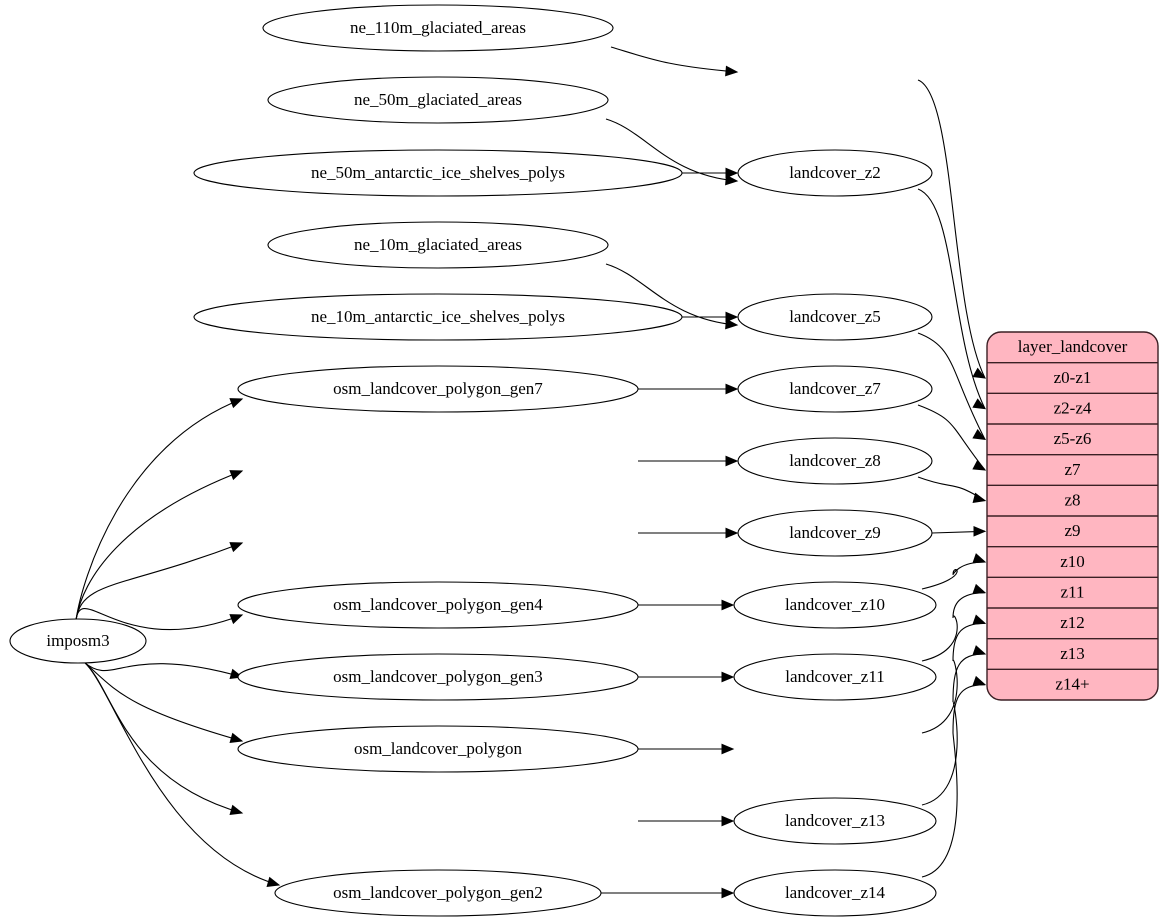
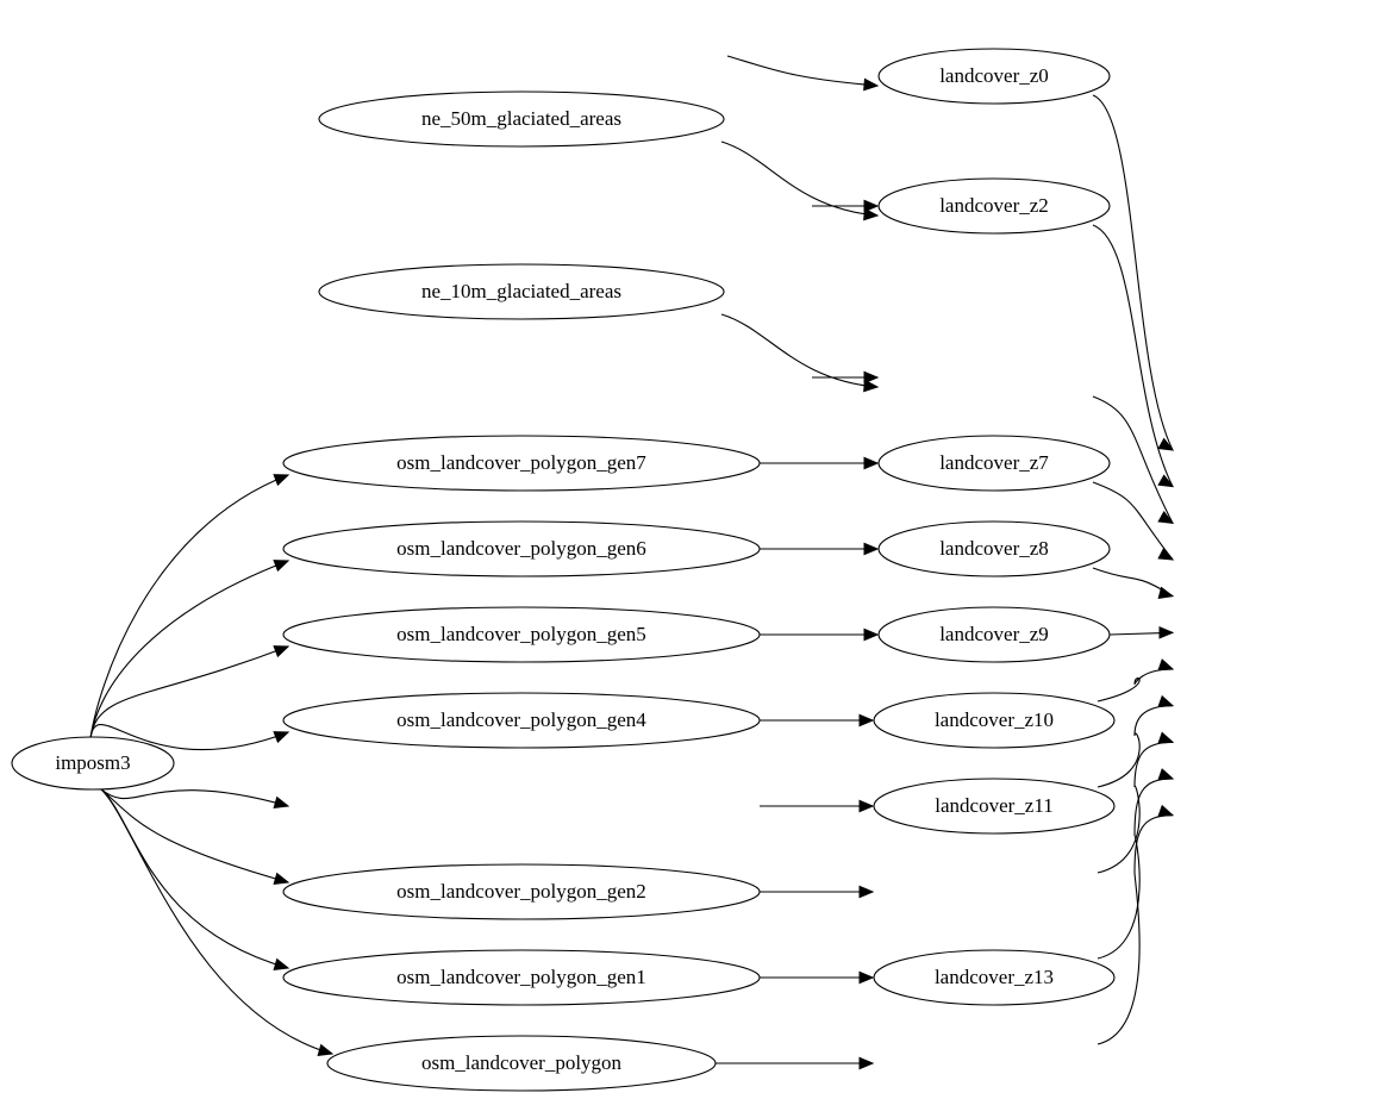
  imposm3
- ne_110m_glaciated_areas
  ne_50m_glaciated_areas
- ne_50m_antarctic_ice_shelves_polys
  ne_10m_glaciated_areas
- ne_10m_antarctic_ice_shelves_polys
  osm_landcover_polygon_gen7
+ osm_landcover_polygon_gen6
+ osm_landcover_polygon_gen5
  osm_landcover_polygon_gen4
- osm_landcover_polygon_gen3
- osm_landcover_polygon
+ osm_landcover_polygon_gen2
+ osm_landcover_polygon_gen1
- osm_landcover_polygon_gen2
+ osm_landcover_polygon
+ landcover_z0
  landcover_z2
- landcover_z5
  landcover_z7
  landcover_z8
  landcover_z9
  landcover_z10
  landcover_z11
  landcover_z13
- landcover_z14
- layer_landcover
- z0-z1
- z2-z4
- z5-z6
- z7
- z8
- z9
- z10
- z11
- z12
- z13
- z14+
